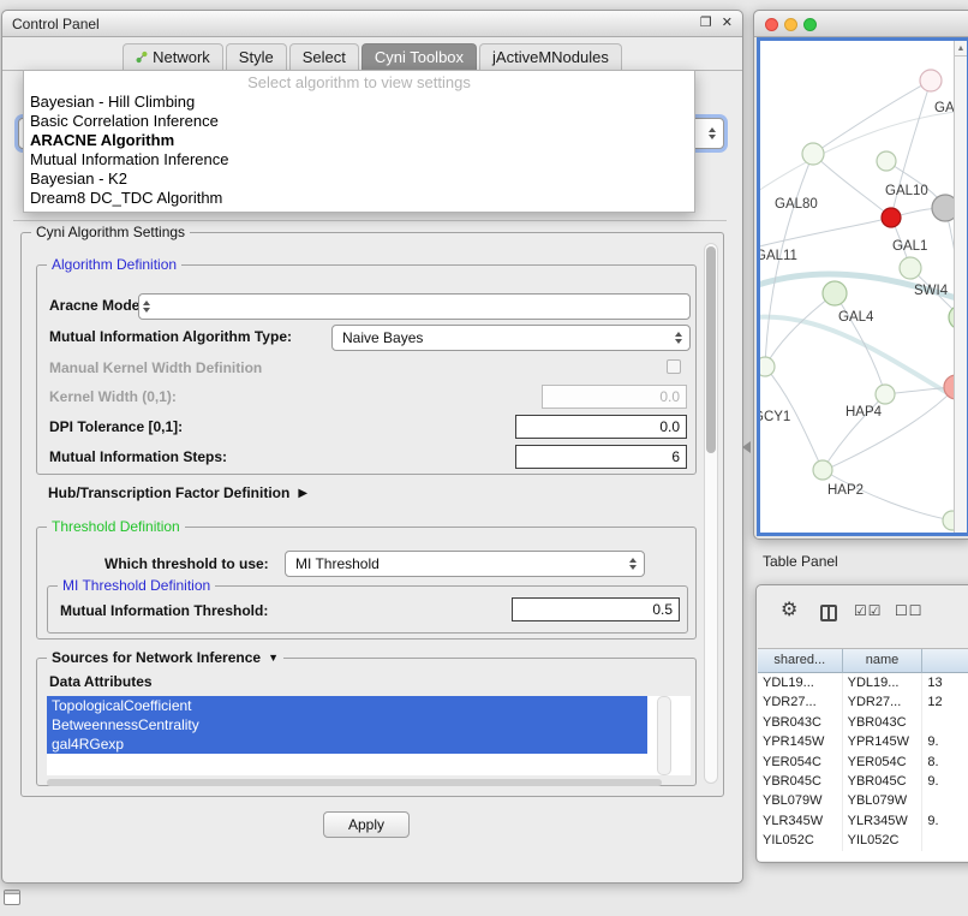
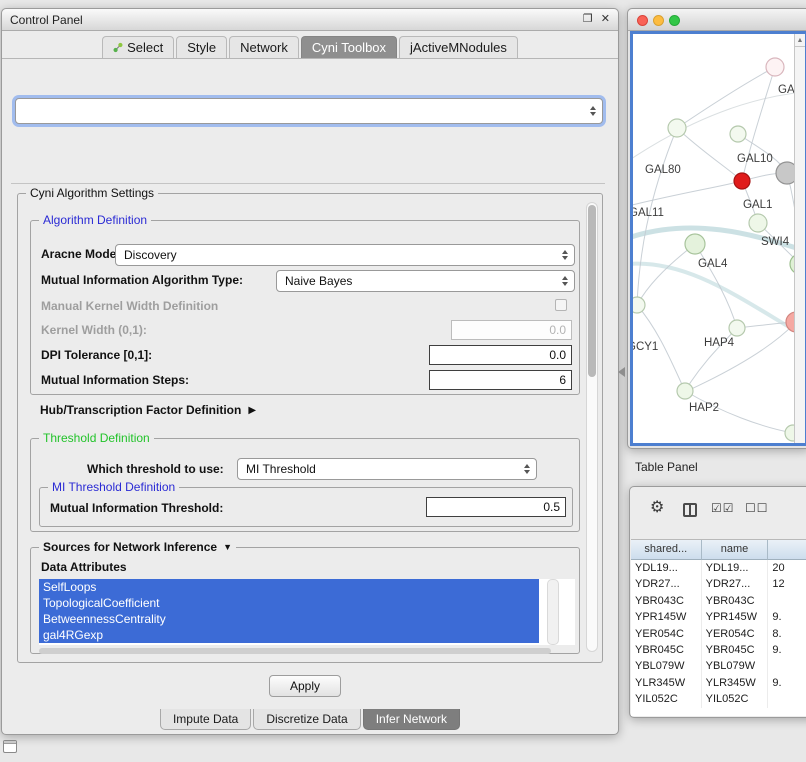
  Control Panel
  ❐
  ✕
- Network
+ Select
  Style
- Select
+ Network
  Cyni Toolbox
  jActiveMNodules
- Select algorithm to view settings
- Bayesian - Hill Climbing
- Basic Correlation Inference
- ARACNE Algorithm
- Mutual Information Inference
- Bayesian - K2
- Dream8 DC_TDC Algorithm
  Cyni Algorithm Settings
  Algorithm Definition
  Aracne Mode
+ Discovery
  Mutual Information Algorithm Type:
  Naive Bayes
  Manual Kernel Width Definition
  Kernel Width (0,1):
  0.0
  DPI Tolerance [0,1]:
  0.0
  Mutual Information Steps:
  6
  Hub/Transcription Factor Definition
  ▶
  Threshold Definition
  Which threshold to use:
  MI Threshold
  MI Threshold Definition
  Mutual Information Threshold:
  0.5
  Sources for Network Inference
  ▼
  Data Attributes
+ SelfLoops
  TopologicalCoefficient
  BetweennessCentrality
  gal4RGexp
  Apply
+ Impute Data
+ Discretize Data
+ Infer Network
  GAL80
  GAL10
  GAL11
  GAL1
  SWI4
  GAL4
  CY1
  HAP4
  HAP2
  Table Panel
  ⚙
  ☑☑
  ☐☐
  shared...
  name
  YDL19...
  YDL19...
- 13
+ 20
  YDR27...
  YDR27...
  12
  YBR043C
  YBR043C
  YPR145W
  YPR145W
  9.
  YER054C
  YER054C
  8.
  YBR045C
  YBR045C
  9.
  YBL079W
  YBL079W
  YLR345W
  YLR345W
  9.
  YIL052C
  YIL052C
